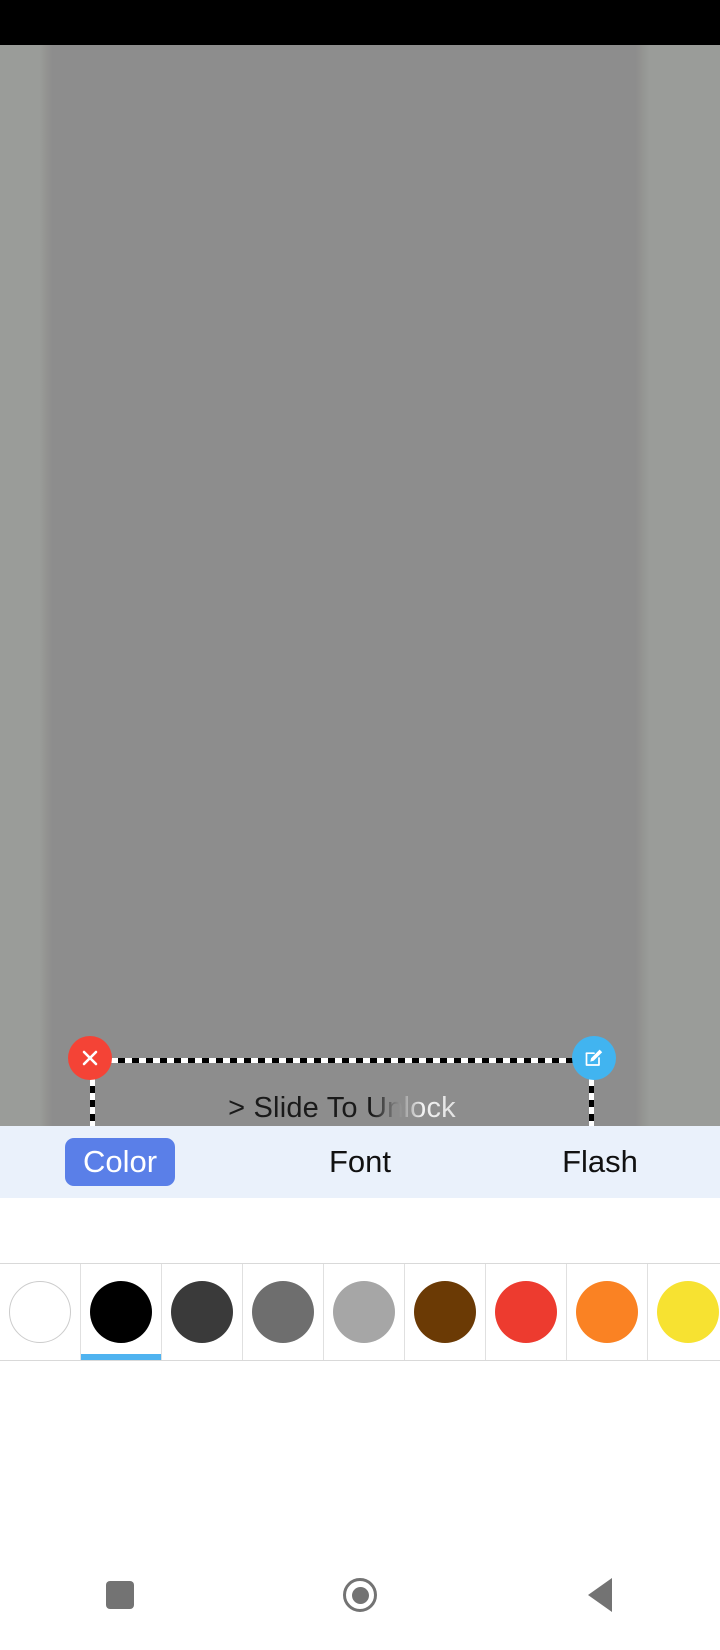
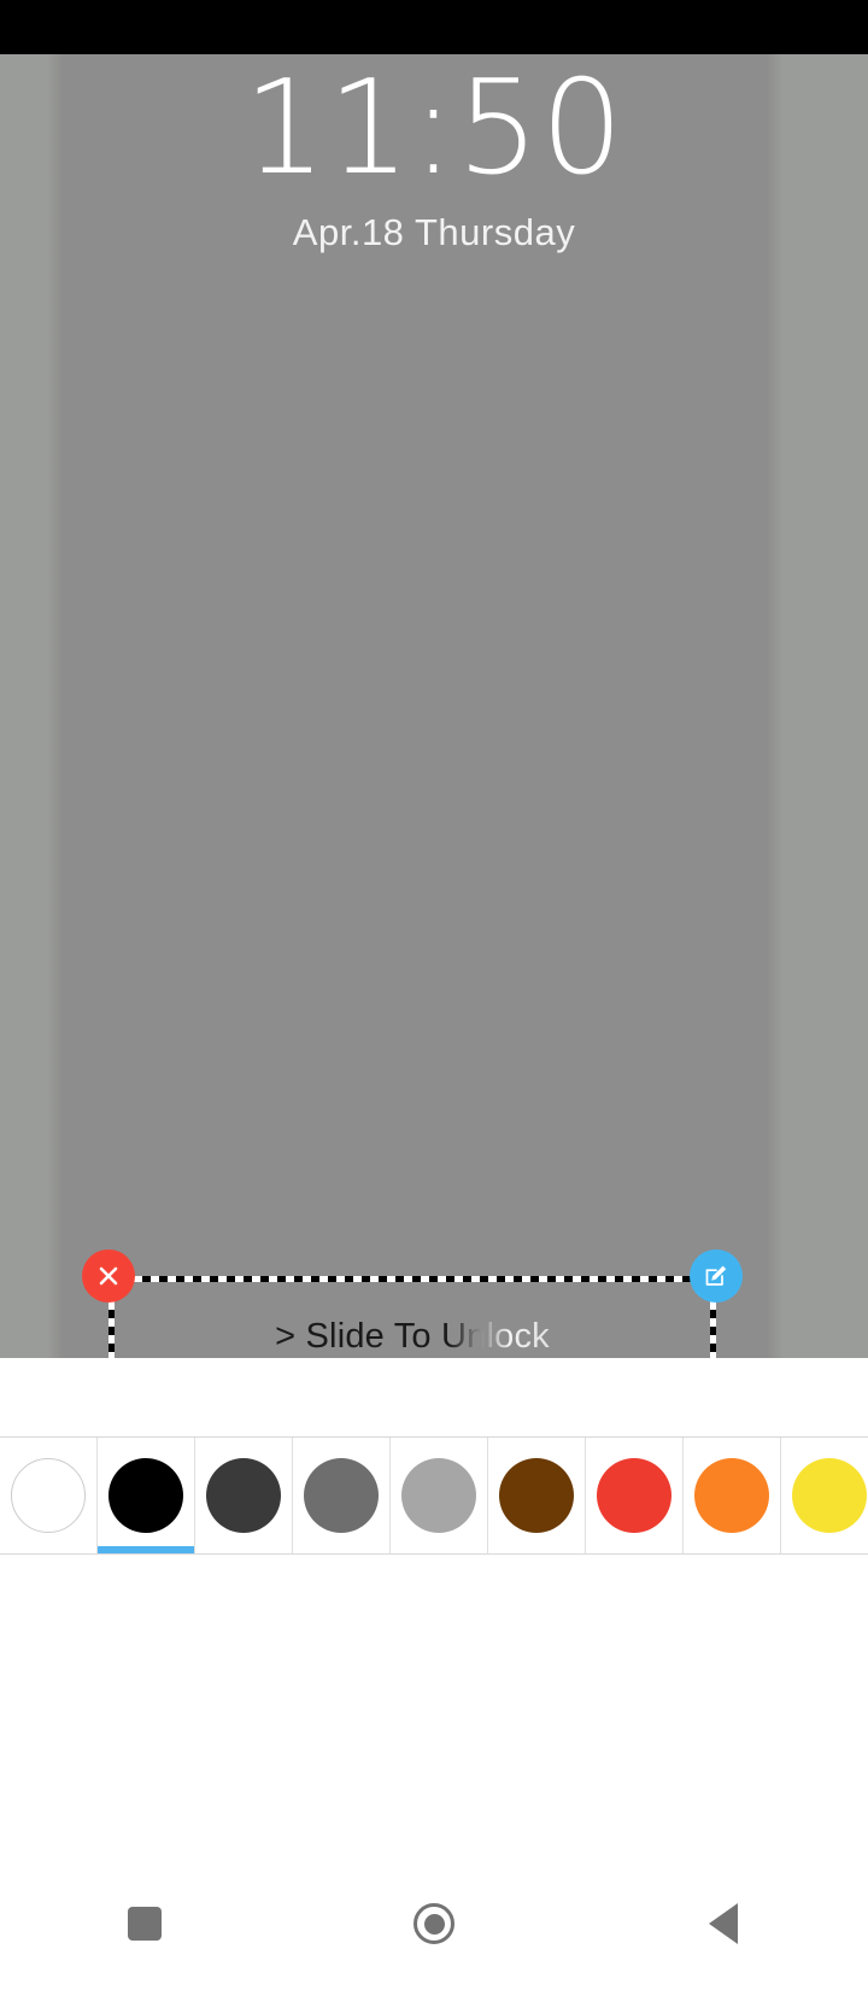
+ 11:50
+ Apr.18 Thursday
  > Slide To Unlock
- Color
- Font
- Flash
